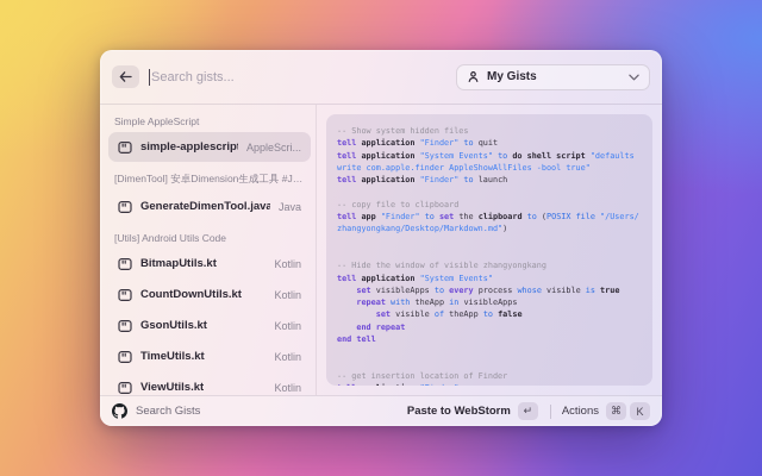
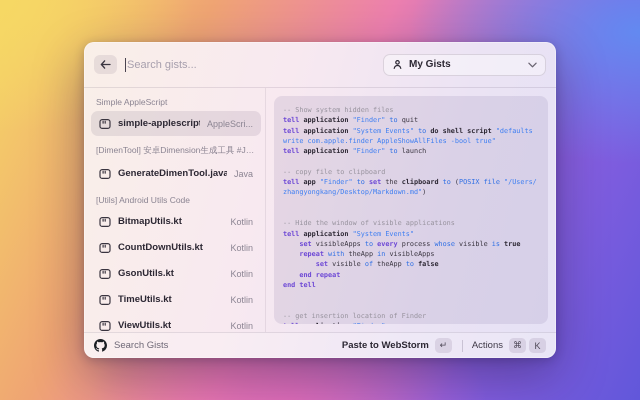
  Search gists...
  My Gists
  Simple AppleScript
  simple-applescrip
  AppleScri...
  [DimenTool] 安卓Dimension生成工具 #Jav
  GenerateDimenTool.java
  Java
  [Utils] Android Utils Code
  BitmapUtils.kt
  Kotlin
  CountDownUtils.kt
  Kotlin
  GsonUtils.kt
  Kotlin
  TimeUtils.kt
  Kotlin
  ViewUtils.kt
  Kotlin
  -- Show system hidden files
  tell application "Finder" to quit
  tell application "System Events" to do shell script "defaults
  write com.apple.finder AppleShowAllFiles -bool true"
  tell application "Finder" to launch
  -- copy file to clipboard
  tell app "Finder" to set the clipboard to (POSIX file "/Users/
  zhangyongkang/Desktop/Markdown.md")
- -- Hide the window of visible zhangyongkang
+ -- Hide the window of visible applications
  tell application "System Events"
  set visibleApps to every process whose visible is true
  repeat with theApp in visibleApps
  set visible of theApp to false
  end repeat
  end tell
  -- get insertion location of Finder
  Search Gists
  Paste to WebStorm
  ↵
  Actions
  ⌘
  K
